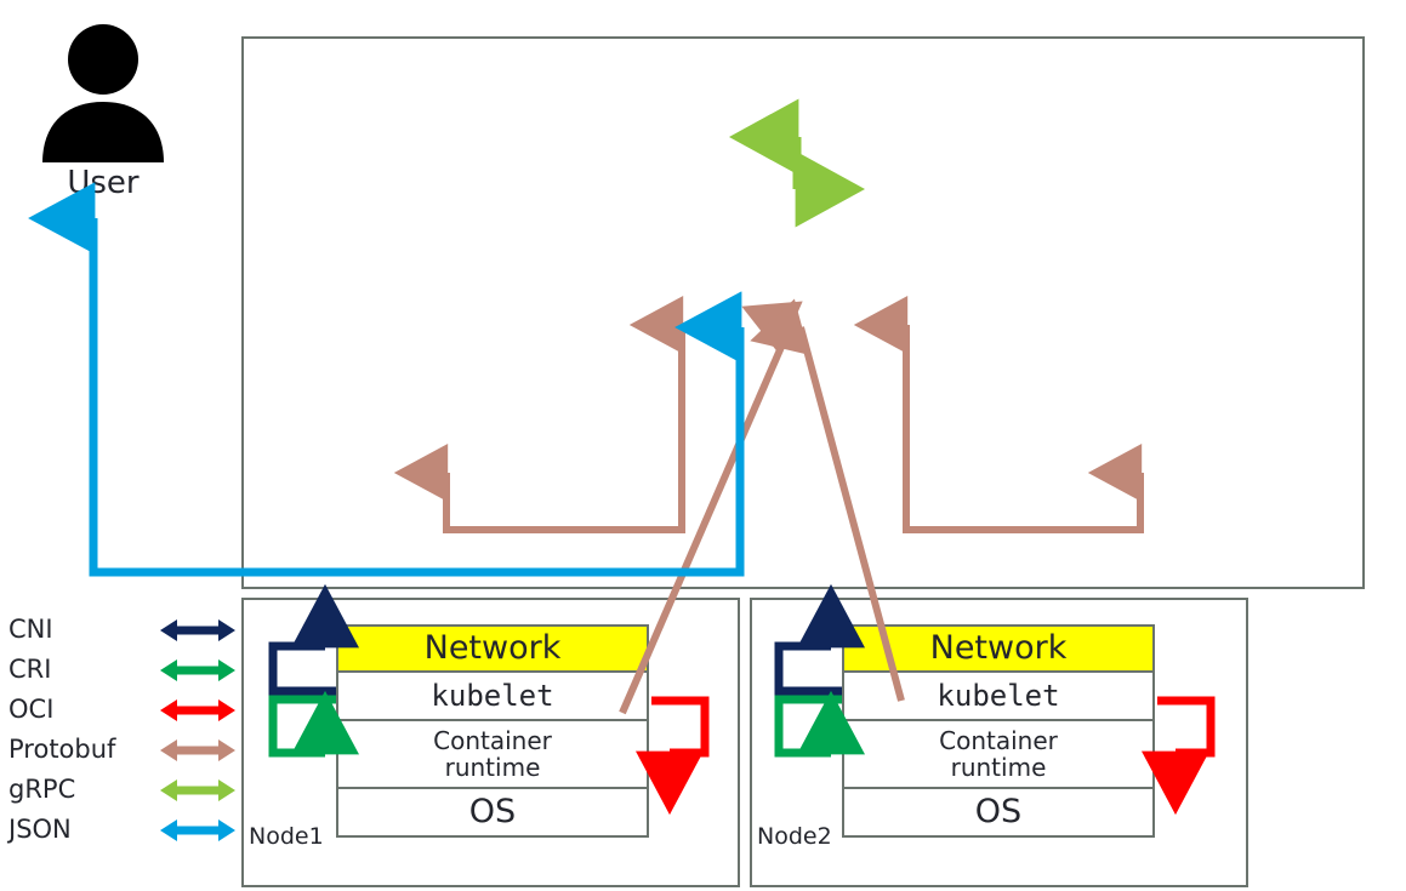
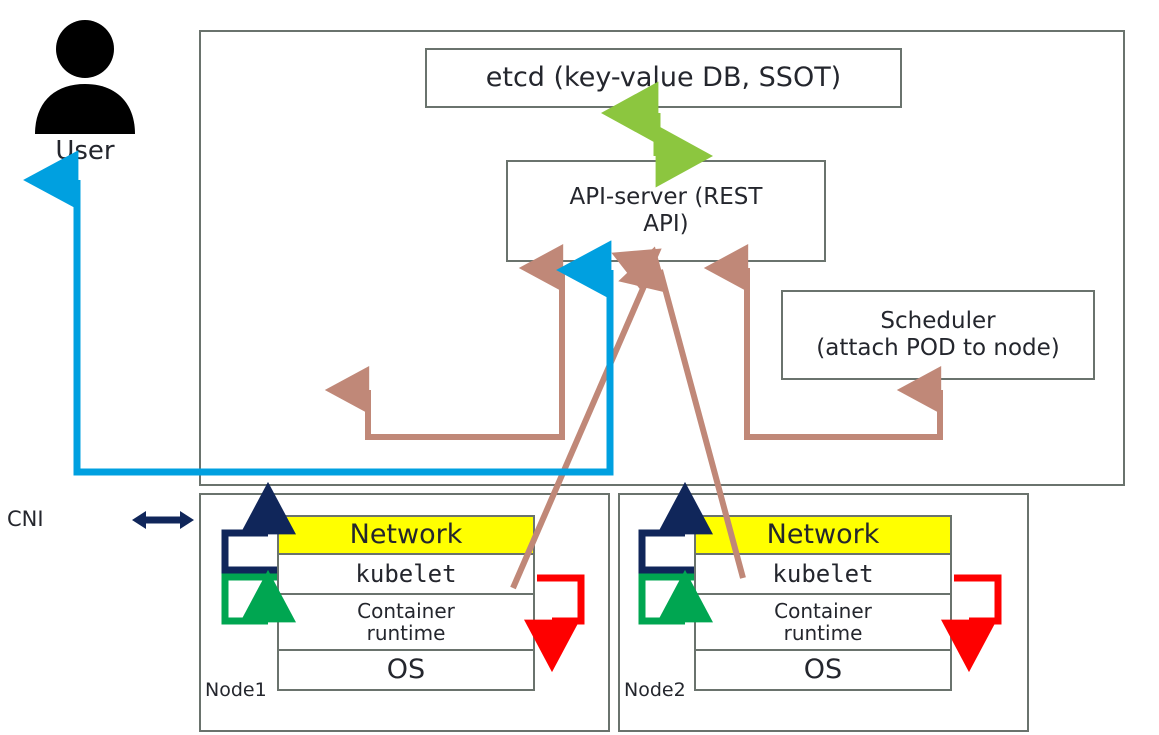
  User
+ etcd (key-value DB, SSOT)
+ API-server (REST
+ API)
+ Scheduler
+ (attach POD to node)
  Network
  kubelet
  Container
  runtime
  OS
  Node1
  Network
  kubelet
  Container
  runtime
  OS
  Node2
  CNI
- CRI
- OCI
- Protobuf
- gRPC
- JSON
